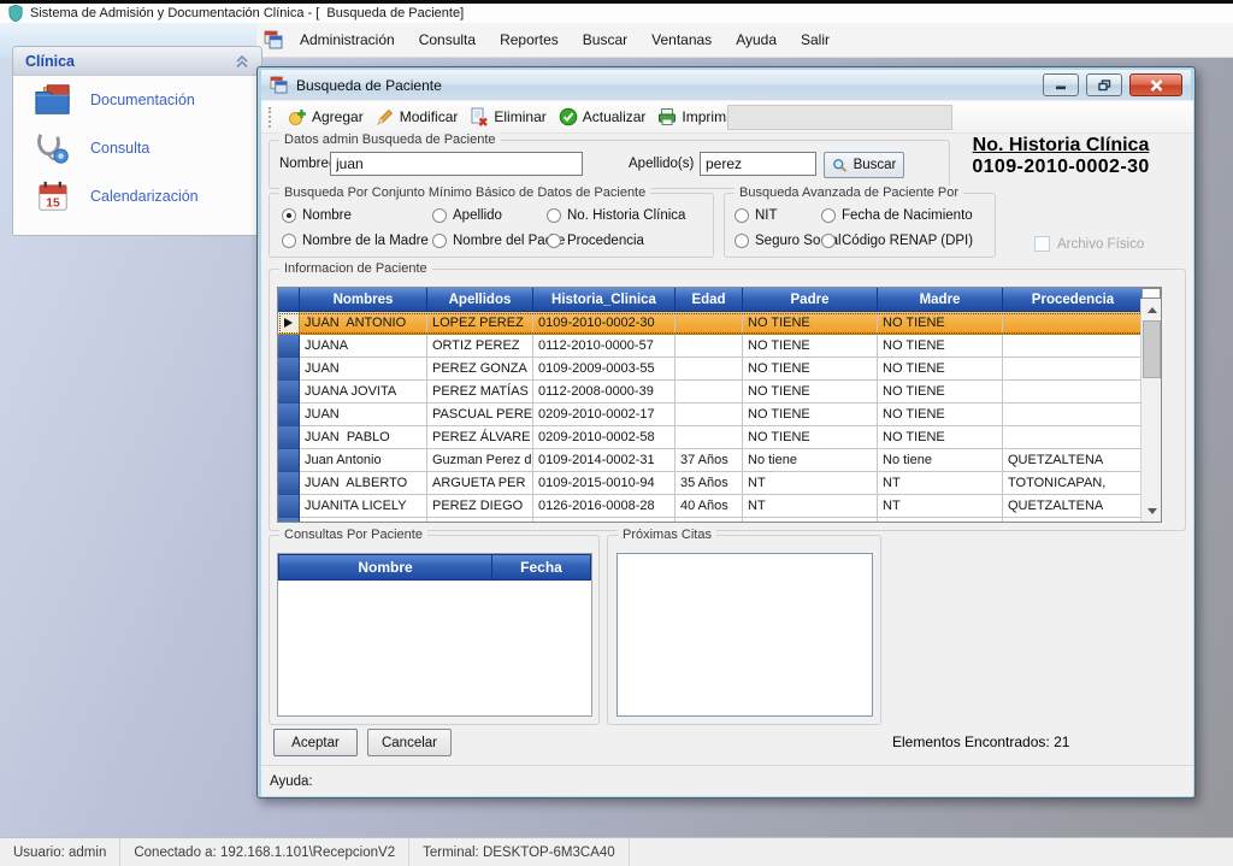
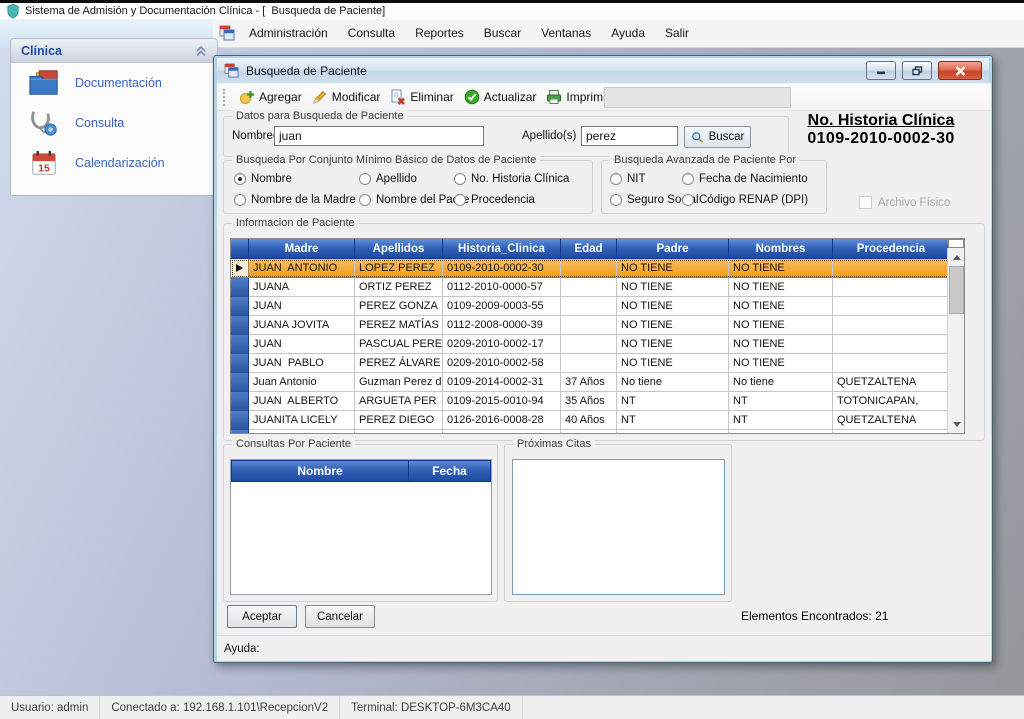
  Sistema de Admisión y Documentación Clínica - [ Busqueda de Paciente]
  Administración
  Consulta
  Reportes
  Buscar
  Ventanas
  Ayuda
  Salir
  Clínica
  Documentación
  Consulta
  15
  Calendarización
  Busqueda de Paciente
  Agregar
  Modificar
  Eliminar
  Actualizar
  Imprim
- Datos admin Busqueda de Paciente
+ Datos para Busqueda de Paciente
  juan
  Apellido(s)
  perez
  Buscar
  No. Historia Clínica
  0109-2010-0002-30
  Busqueda Por Conjunto Mínimo Básico de Datos de Paciente
  Nombre
  Apellido
  No. Historia Clínica
  Nombre de la Madre
  Nombre del Pae
  Procedencia
  Busqueda Avanzada de Paciente Por
  NIT
  Fecha de Nacimiento
  Seguro Sol
  Código RENAP (DPI)
  Archivo Físico
  Informacion de Paciente
- Nombres
+ Madre
  Apellidos
  Historia_Clinica
  Edad
  Padre
- Madre
+ Nombres
  Procedencia
  JUAN ANTONIO
  LOPEZ PEREZ
  0109-2010-0002-30
  NO TIENE
  NO TIENE
  JUANA
  ORTIZ PEREZ
  0112-2010-0000-57
  NO TIENE
  NO TIENE
  JUAN
  PEREZ GONZA
  0109-2009-0003-55
  NO TIENE
  NO TIENE
  JUANA JOVITA
  PEREZ MATÍAS
  0112-2008-0000-39
  NO TIENE
  NO TIENE
  JUAN
  PASCUAL PERE
  0209-2010-0002-17
  NO TIENE
  NO TIENE
  JUAN PABLO
  PEREZ ÁLVARE
  0209-2010-0002-58
  NO TIENE
  NO TIENE
  Juan Antonio
  Guzman Perez d
  0109-2014-0002-31
  37 Años
  No tiene
  No tiene
  QUETZALTENA
  JUAN ALBERTO
  ARGUETA PER
  0109-2015-0010-94
  35 Años
  NT
  NT
  TOTONICAPAN,
  JUANITA LICELY
  PEREZ DIEGO
  0126-2016-0008-28
  40 Años
  NT
  NT
  QUETZALTENA
  Consultas Por Paciente
  Nombre
  Fecha
  Próximas Citas
  Elementos Encontrados: 21
  Aceptar
  Cancelar
  Ayuda:
  Usuario: admin
  Conectado a: 192.168.1.101\RecepcionV2
  Terminal: DESKTOP-6M3CA40
